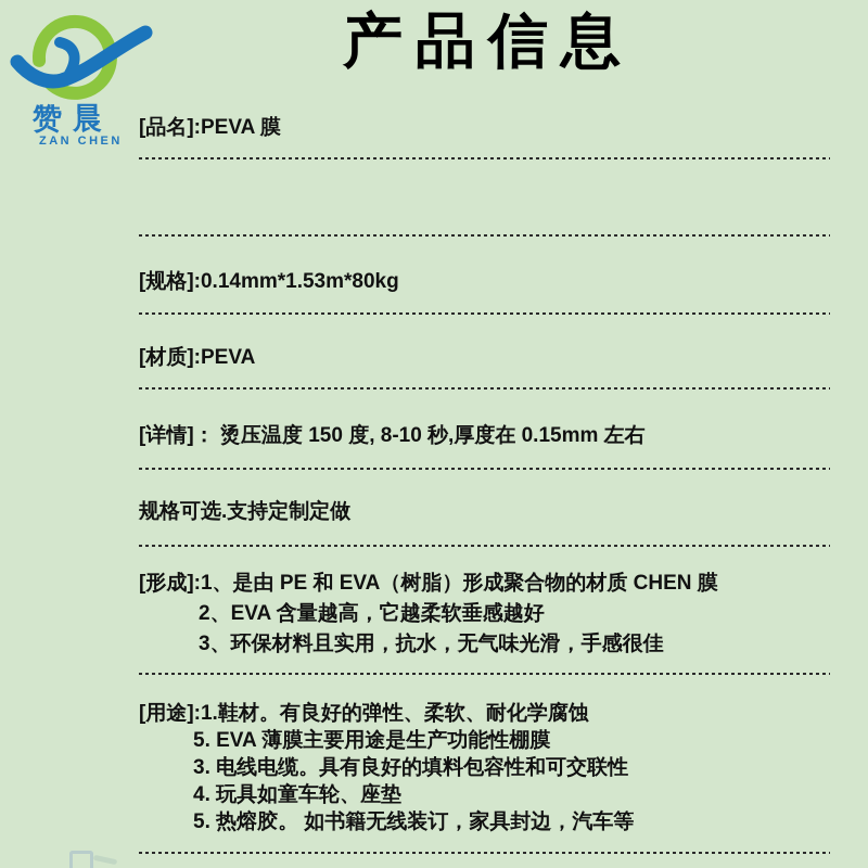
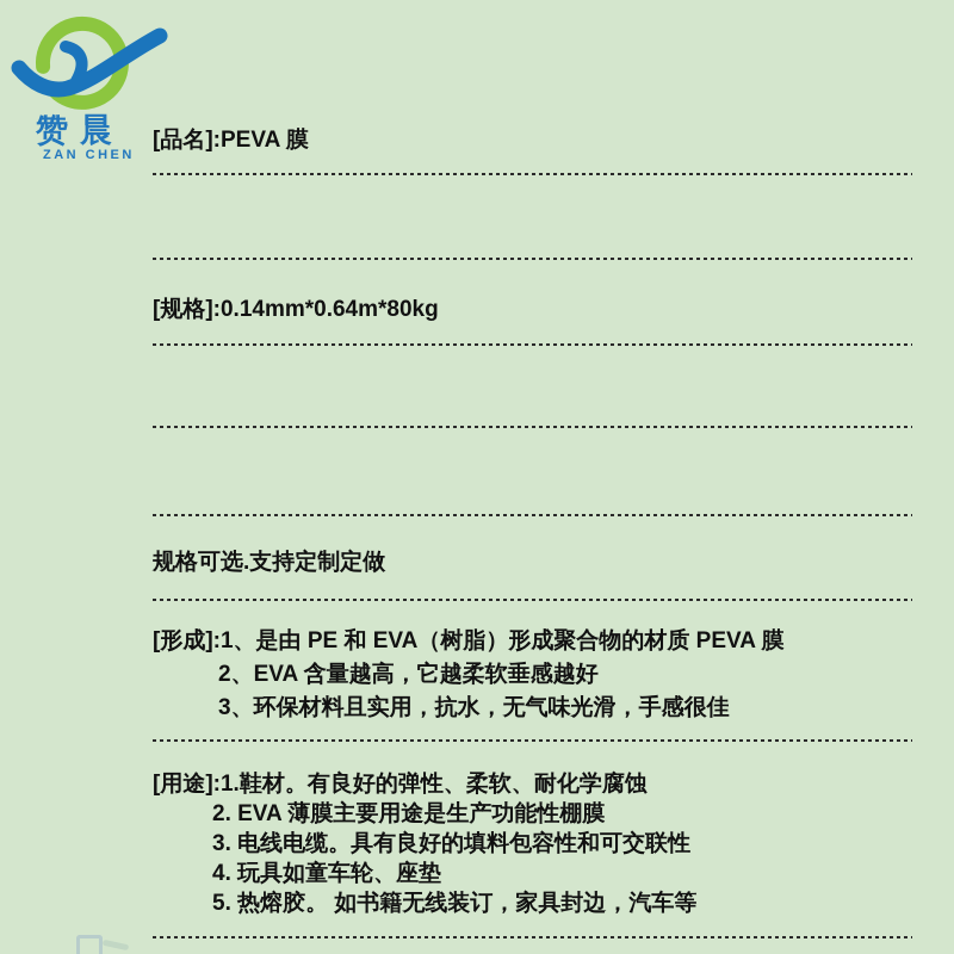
  赞晨
  ZAN CHEN
- 产品信息
  [品名]:PEVA 膜
- [规格]:0.14mm*1.53m*80kg
+ [规格]:0.14mm*0.64m*80kg
- [材质]:PEVA
- [详情]： 烫压温度 150 度, 8-10 秒,厚度在 0.15mm 左右
  规格可选.支持定制定做
- [形成]:1、是由 PE 和 EVA（树脂）形成聚合物的材质 CHEN 膜
+ [形成]:1、是由 PE 和 EVA（树脂）形成聚合物的材质 PEVA 膜
  2、EVA 含量越高，它越柔软垂感越好
  3、环保材料且实用，抗水，无气味光滑，手感很佳
  [用途]:1.鞋材。有良好的弹性、柔软、耐化学腐蚀
- 5. EVA 薄膜主要用途是生产功能性棚膜
+ 2. EVA 薄膜主要用途是生产功能性棚膜
  3. 电线电缆。具有良好的填料包容性和可交联性
  4. 玩具如童车轮、座垫
  5. 热熔胶。 如书籍无线装订，家具封边，汽车等
